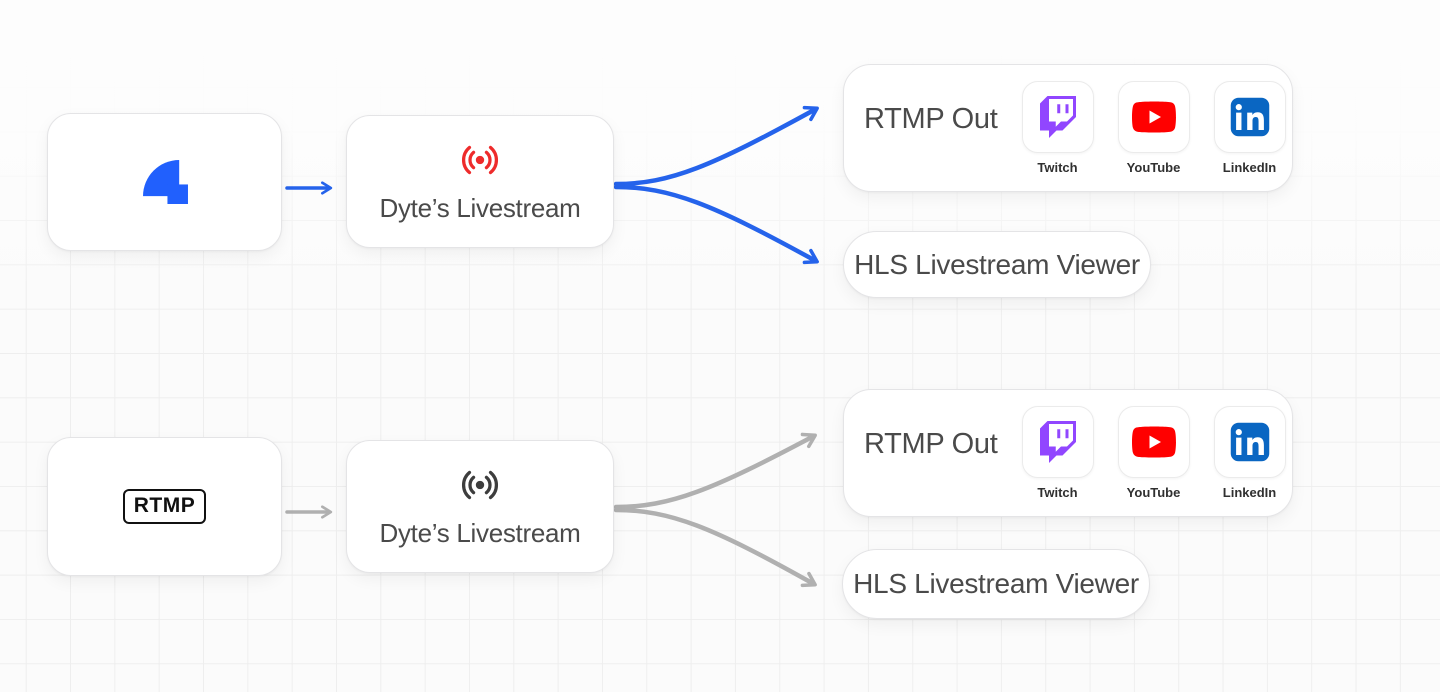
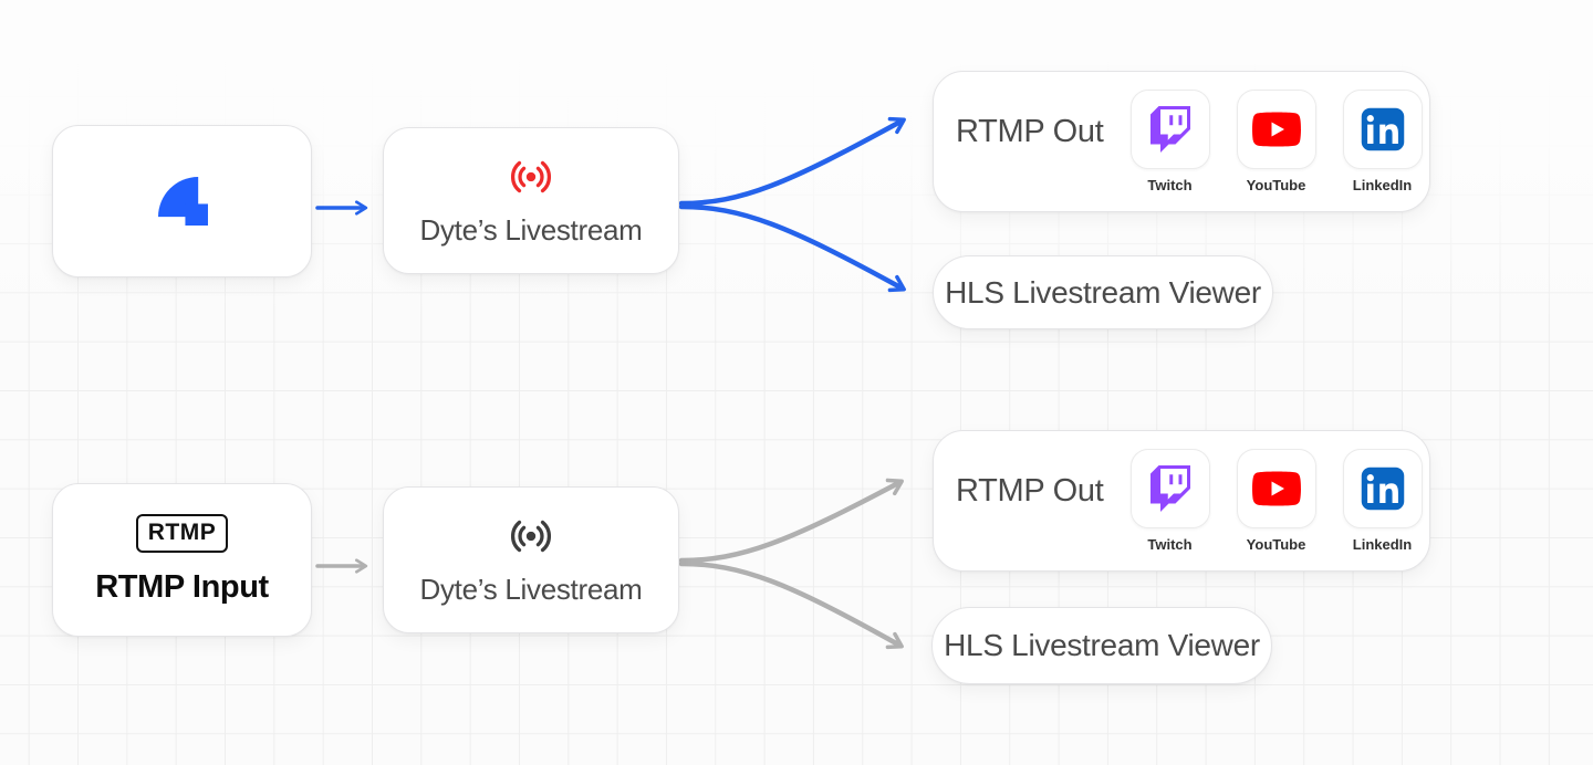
  Dyte’s Livestream
  RTMP Out
  Twitch
  YouTube
  LinkedIn
  HLS Livestream Viewer
  RTMP
+ RTMP Input
  Dyte’s Livestream
  RTMP Out
  Twitch
  YouTube
  LinkedIn
  HLS Livestream Viewer
